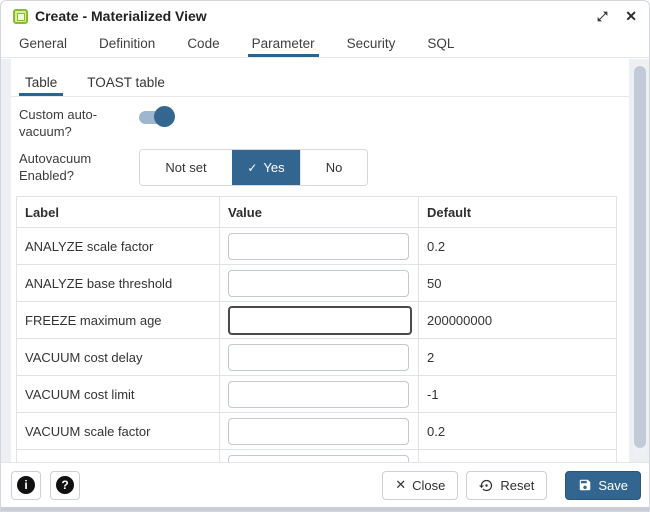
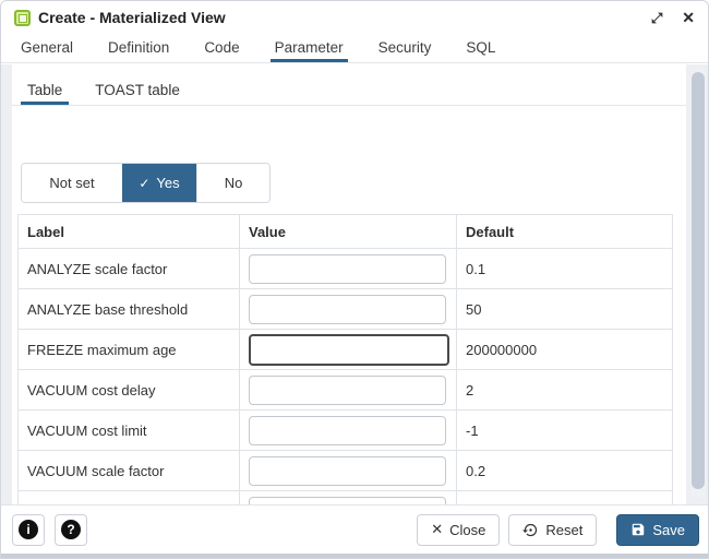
  Create - Materialized View
  ✕
  General
  Definition
  Code
  Parameter
  Security
  SQL
  Table
  TOAST table
- Custom auto-vacuum?
- Autovacuum Enabled?
  Not set
  ✓
  Yes
  No
  Label	Value	Default
- ANALYZE scale factor		0.2
+ ANALYZE scale factor		0.1
  ANALYZE base threshold		50
  FREEZE maximum age		200000000
  VACUUM cost delay		2
  VACUUM cost limit		-1
  VACUUM scale factor		0.2
  i
  ?
  ✕
  Close
  Reset
  Save
